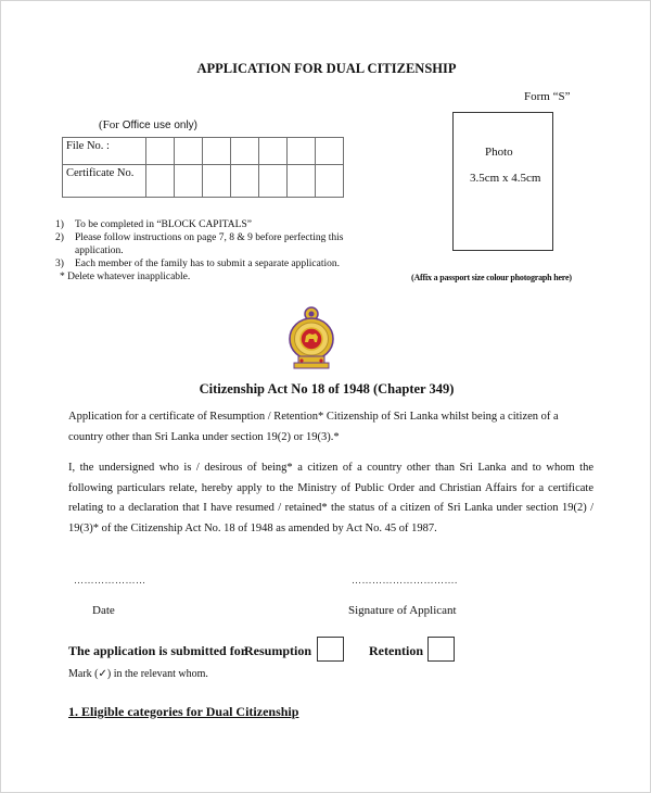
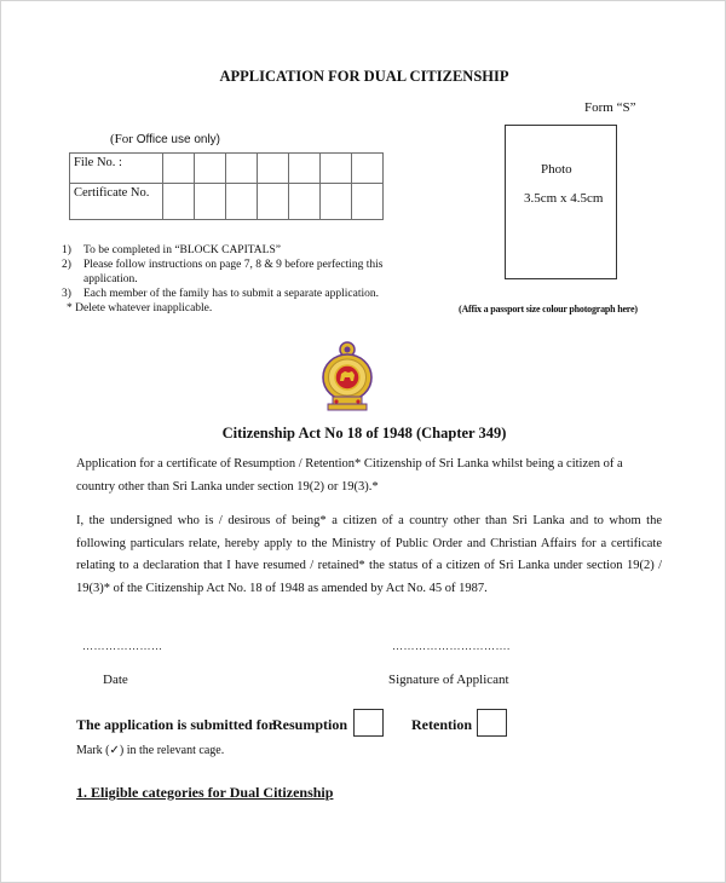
  APPLICATION FOR DUAL CITIZENSHIP
  Form “S”
  (For Office use only)
  File No. :
  Certificate No.
  Photo
  3.5cm x 4.5cm
  (Affix a passport size colour photograph here)
  1)
  To be completed in “BLOCK CAPITALS”
  2)
  Please follow instructions on page 7, 8 & 9 before perfecting this
  application.
  3)
  Each member of the family has to submit a separate application.
  * Delete whatever inapplicable.
  Citizenship Act No 18 of 1948 (Chapter 349)
  Application for a certificate of Resumption / Retention* Citizenship of Sri Lanka whilst being a citizen of a country other than Sri Lanka under section 19(2) or 19(3).*
  I, the undersigned who is / desirous of being* a citizen of a country other than Sri Lanka and to whom the following particulars relate, hereby apply to the Ministry of Public Order and Christian Affairs for a certificate relating to a declaration that I have resumed / retained* the status of a citizen of Sri Lanka under section 19(2) / 19(3)* of the Citizenship Act No. 18 of 1948 as amended by Act No. 45 of 1987.
  …………………
  ………………………….
  Date
  Signature of Applicant
  The application is submitted for
  Resumption
  Retention
- Mark (✓) in the relevant whom.
+ Mark (✓) in the relevant cage.
  1. Eligible categories for Dual Citizenship
